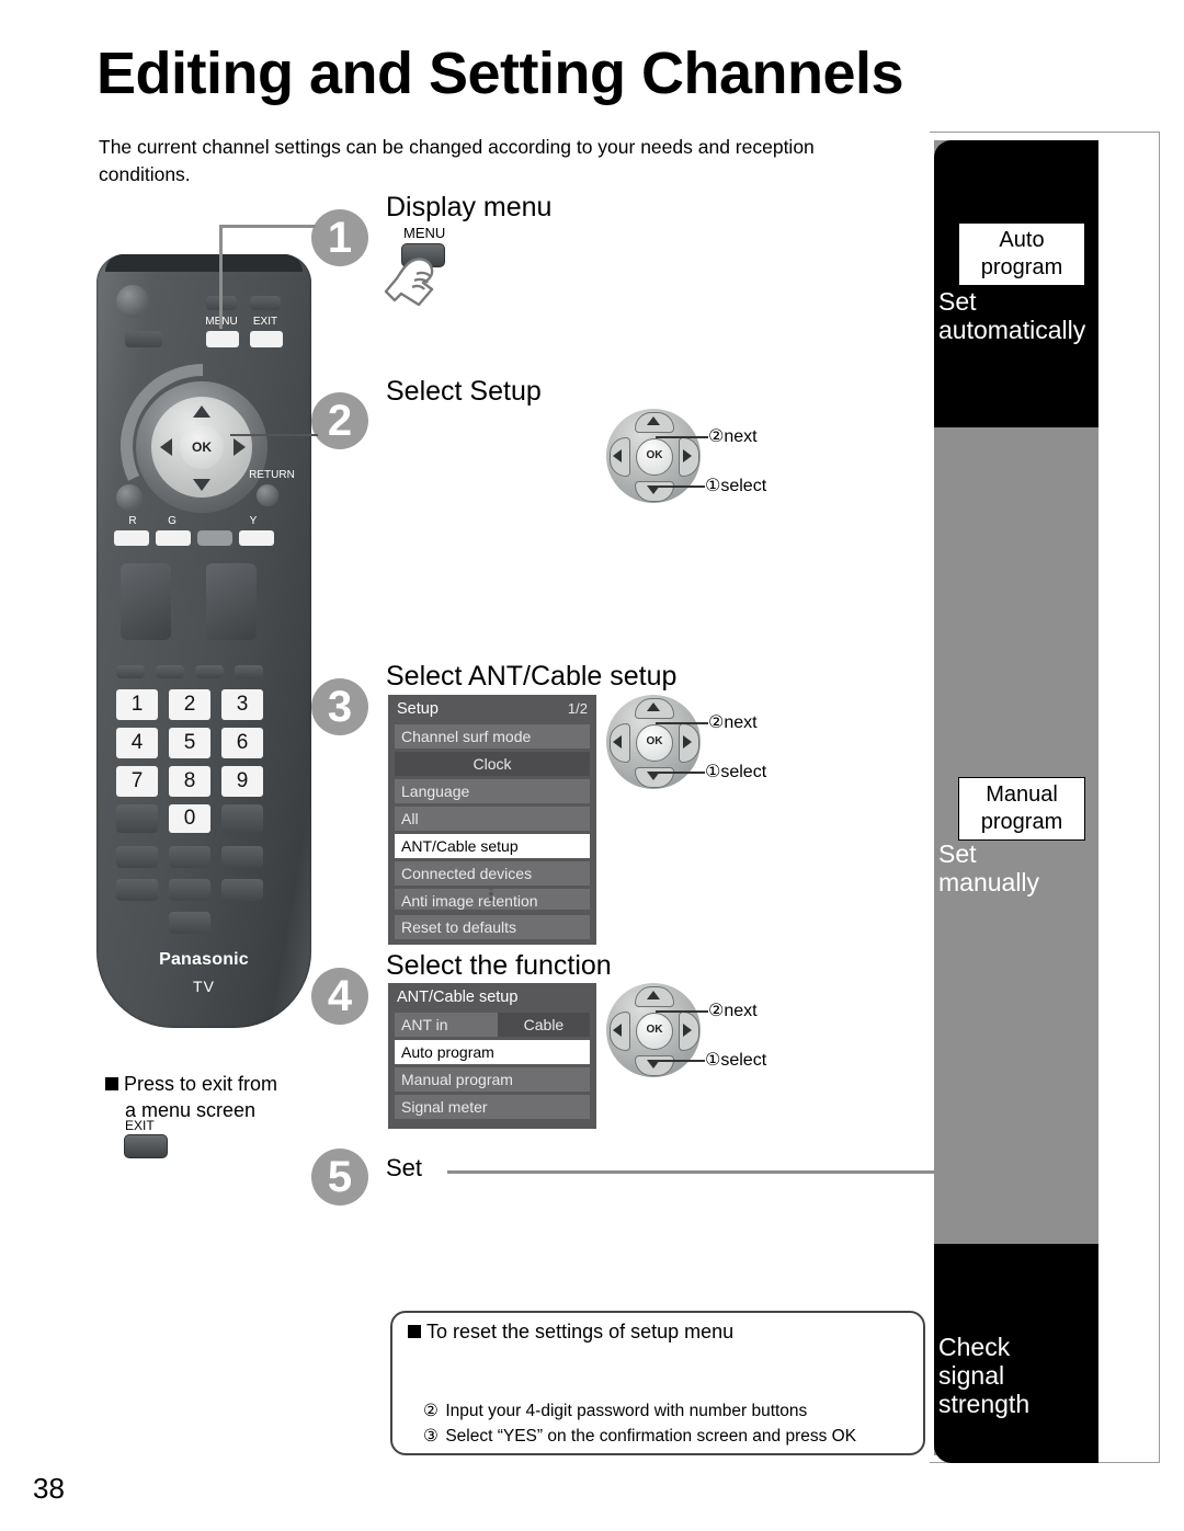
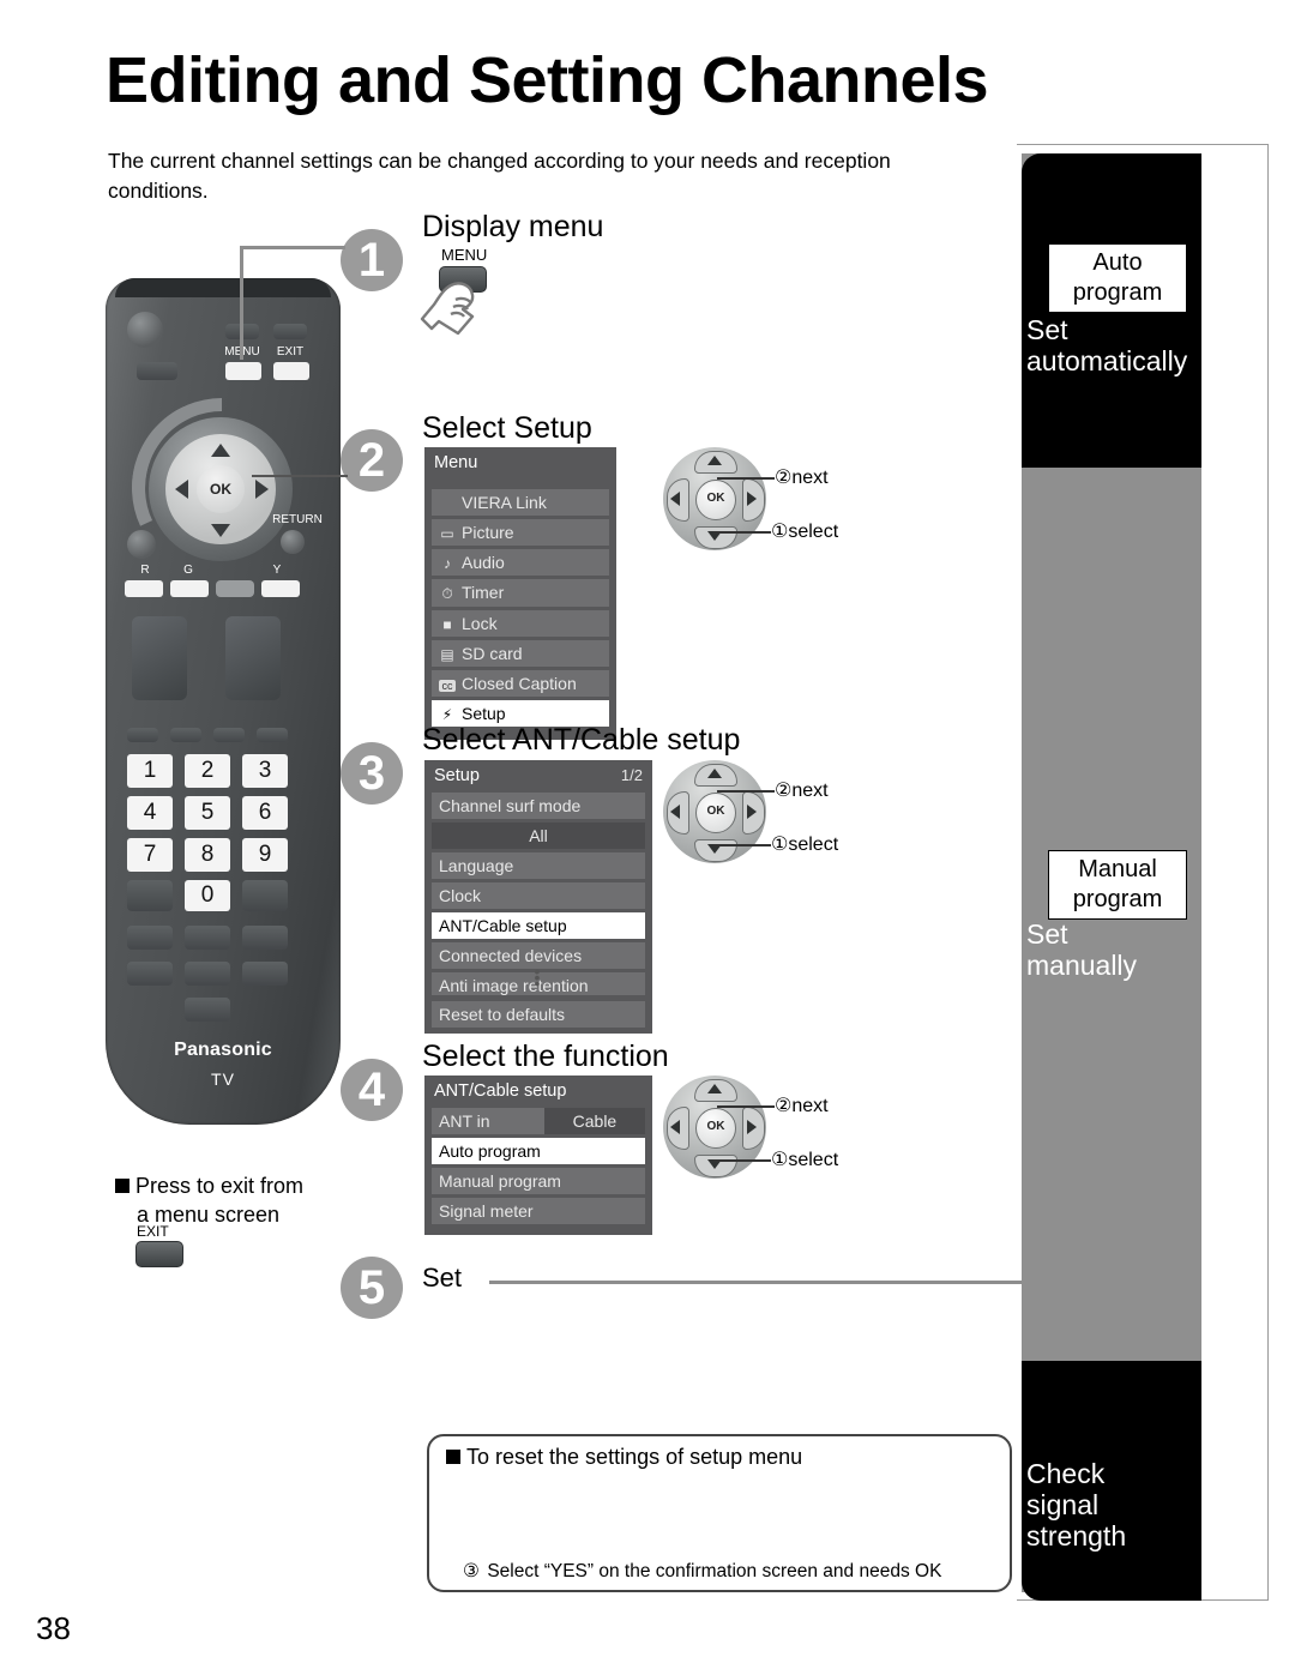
  Editing and Setting Channels
  The current channel settings can be changed according to your needs and reception conditions.
  Auto
  program
  Set
  automatically
  Manual
  program
  Set
  manually
  Check
  signal
  strength
  MENU
  EXIT
  OK
  RETURN
  R
  G
  Y
  1
  2
  3
  4
  5
  6
  7
  8
  9
  0
  Panasonic
  TV
  1
  Display menu
  MENU
  2
  Select Setup
+ Menu
+ VIERA Link
+ ▭ Picture
+ ♪ Audio
+ ⏱ Timer
+ ■ Lock
+ ▤ SD card
+ cc Closed Caption
+ ⚡ Setup
  OK
  ②next
  ①select
  3
  Select ANT/Cable setup
  Setup
  1/2
  Channel surf mode
- Clock
+ All
  Language
- All
+ Clock
  ANT/Cable setup
  Connected devices
  Anti image retention
  •
  •
  •
  Reset to defaults
  OK
  ②next
  ①select
  4
  Select the function
  ANT/Cable setup
  ANT in
  Cable
  Auto program
  Manual program
  Signal meter
  OK
  ②next
  ①select
  Press to exit from
  a menu screen
  EXIT
  5
  Set
  To reset the settings of setup menu
- ② Input your 4-digit password with number buttons
- ③ Select “YES” on the confirmation screen and press OK
+ ③ Select “YES” on the confirmation screen and needs OK
  38
